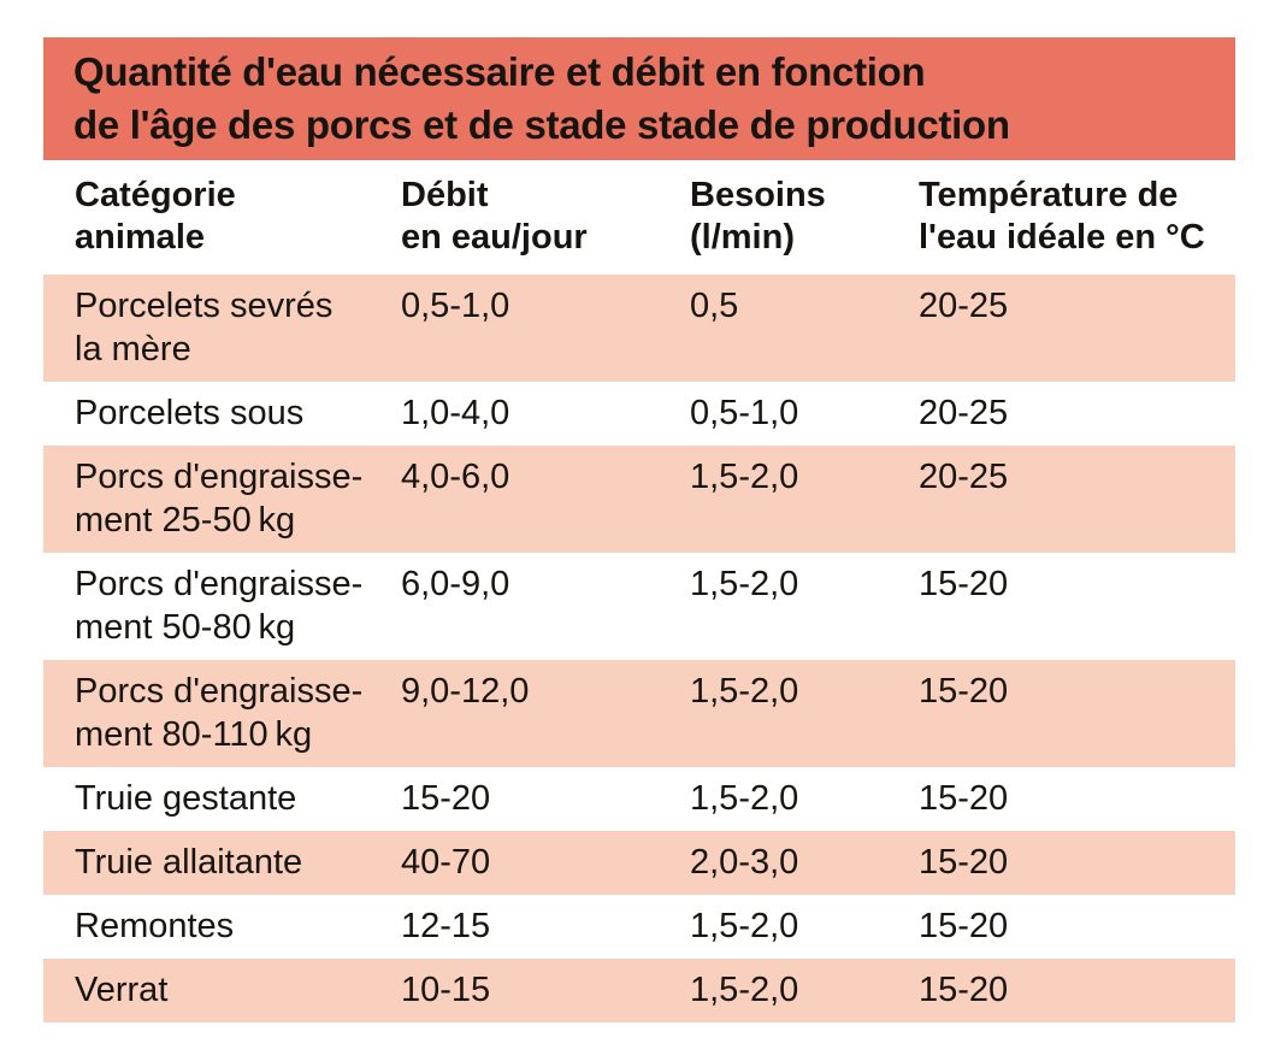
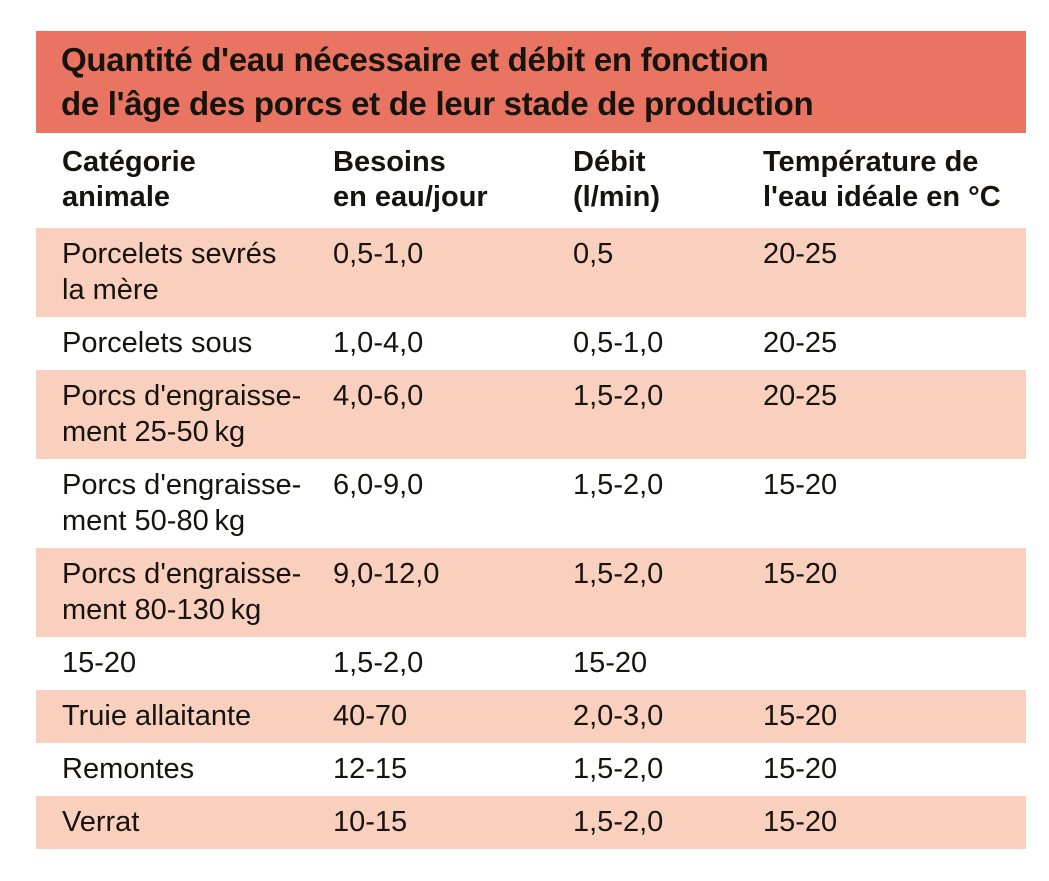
  Quantité d'eau nécessaire et débit en fonction
- de l'âge des porcs et de stade stade de production
+ de l'âge des porcs et de leur stade de production
  Catégorie
  animale
- Débit
+ Besoins
  en eau/jour
- Besoins
+ Débit
  (l/min)
  Température de
  l'eau idéale en °C
  Porcelets sevrés
  la mère
  0,5-1,0
  0,5
  20-25
  Porcelets sous
  1,0-4,0
  0,5-1,0
  20-25
  Porcs d'engraisse-
  ment 25-50 kg
  4,0-6,0
  1,5-2,0
  20-25
  Porcs d'engraisse-
  ment 50-80 kg
  6,0-9,0
  1,5-2,0
  15-20
  Porcs d'engraisse-
- ment 80-110 kg
+ ment 80-130 kg
  9,0-12,0
  1,5-2,0
  15-20
- Truie gestante
  15-20
  1,5-2,0
  15-20
  Truie allaitante
  40-70
  2,0-3,0
  15-20
  Remontes
  12-15
  1,5-2,0
  15-20
  Verrat
  10-15
  1,5-2,0
  15-20
